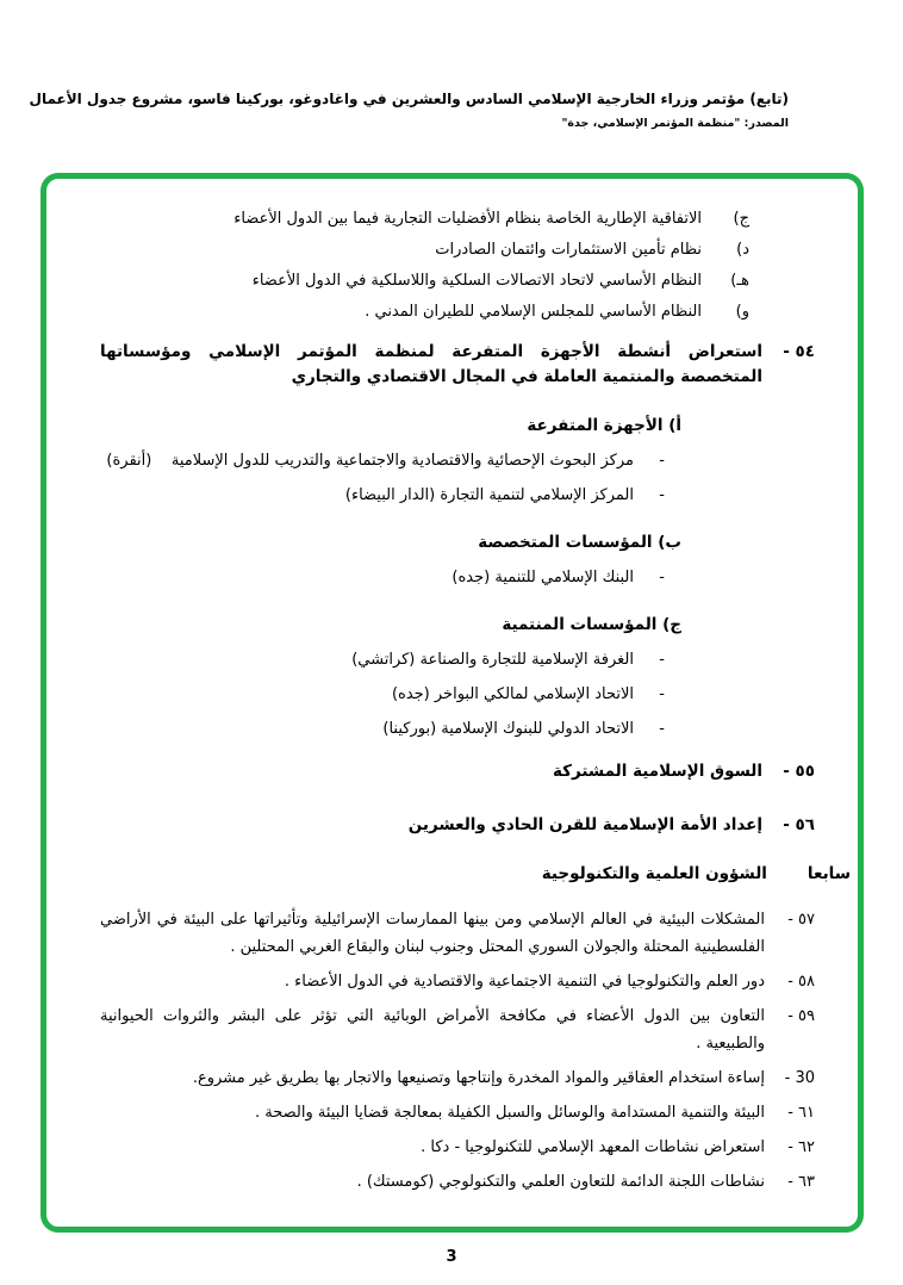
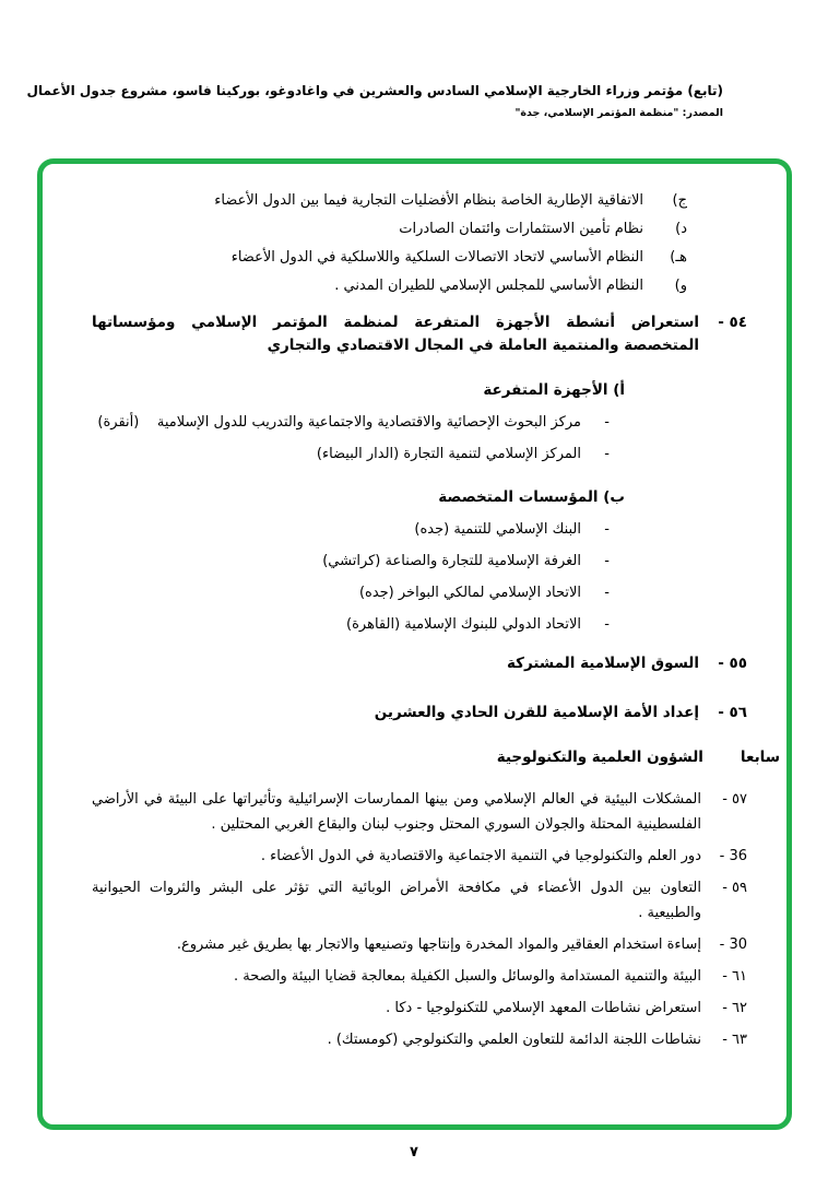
  (تابع) مؤتمر وزراء الخارجية الإسلامي السادس والعشرين في واغادوغو، بوركينا فاسو، مشروع جدول الأعمال
  المصدر: "منظمة المؤتمر الإسلامي، جدة"
  ج)
  الاتفاقية الإطارية الخاصة بنظام الأفضليات التجارية فيما بين الدول الأعضاء
  د)
  نظام تأمين الاستثمارات وائتمان الصادرات
  هـ)
  النظام الأساسي لاتحاد الاتصالات السلكية واللاسلكية في الدول الأعضاء
  و)
  النظام الأساسي للمجلس الإسلامي للطيران المدني .
  ٥٤ -
  استعراض أنشطة الأجهزة المتفرعة لمنظمة المؤتمر الإسلامي ومؤسساتها المتخصصة والمنتمية العاملة في المجال الاقتصادي والتجاري
  أ) الأجهزة المتفرعة
  -
  مركز البحوث الإحصائية والاقتصادية والاجتماعية والتدريب للدول الإسلامية (أنقرة)
  -
  المركز الإسلامي لتنمية التجارة (الدار البيضاء)
  ب) المؤسسات المتخصصة
  -
  البنك الإسلامي للتنمية (جده)
- ج) المؤسسات المنتمية
  -
  الغرفة الإسلامية للتجارة والصناعة (كراتشي)
  -
  الاتحاد الإسلامي لمالكي البواخر (جده)
  -
- الاتحاد الدولي للبنوك الإسلامية (بوركينا)
+ الاتحاد الدولي للبنوك الإسلامية (القاهرة)
  ٥٥ -
  السوق الإسلامية المشتركة
  ٥٦ -
  إعداد الأمة الإسلامية للقرن الحادي والعشرين
  سابعا
  الشؤون العلمية والتكنولوجية
  ٥٧ -
  المشكلات البيئية في العالم الإسلامي ومن بينها الممارسات الإسرائيلية وتأثيراتها على البيئة في الأراضي الفلسطينية المحتلة والجولان السوري المحتل وجنوب لبنان والبقاع الغربي المحتلين .
- ٥٨ -
+ 36 -
  دور العلم والتكنولوجيا في التنمية الاجتماعية والاقتصادية في الدول الأعضاء .
  ٥٩ -
  التعاون بين الدول الأعضاء في مكافحة الأمراض الوبائية التي تؤثر على البشر والثروات الحيوانية والطبيعية .
  30 -
  إساءة استخدام العقاقير والمواد المخدرة وإنتاجها وتصنيعها والاتجار بها بطريق غير مشروع.
  ٦١ -
  البيئة والتنمية المستدامة والوسائل والسبل الكفيلة بمعالجة قضايا البيئة والصحة .
  ٦٢ -
  استعراض نشاطات المعهد الإسلامي للتكنولوجيا - دكا .
  ٦٣ -
  نشاطات اللجنة الدائمة للتعاون العلمي والتكنولوجي (كومستك) .
- 3
+ ٧
